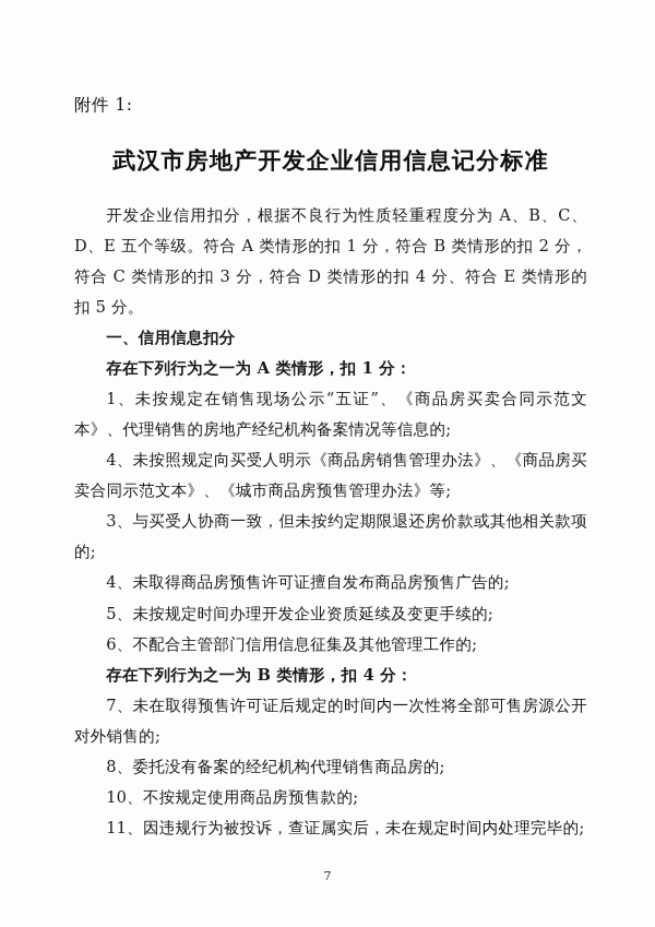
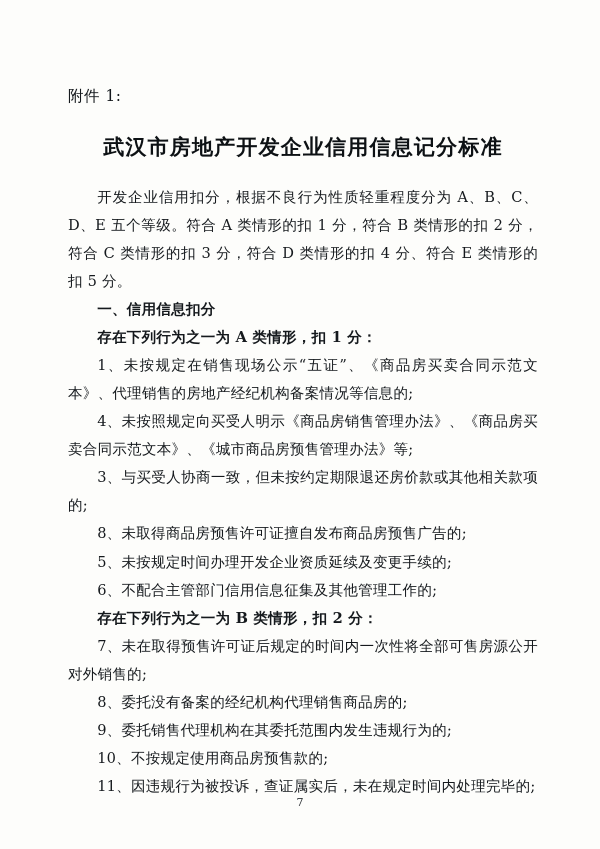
  附件 1:
  武汉市房地产开发企业信用信息记分标准
  开发企业信用扣分，根据不良行为性质轻重程度分为 A、B、C、D、E 五个等级。符合 A 类情形的扣 1 分，符合 B 类情形的扣 2 分，符合 C 类情形的扣 3 分，符合 D 类情形的扣 4 分、符合 E 类情形的扣 5 分。
  一、信用信息扣分
  存在下列行为之一为 A 类情形，扣 1 分：
  1、未按规定在销售现场公示“五证”、《商品房买卖合同示范文本》、代理销售的房地产经纪机构备案情况等信息的;
  4、未按照规定向买受人明示《商品房销售管理办法》、《商品房买卖合同示范文本》、《城市商品房预售管理办法》等;
  3、与买受人协商一致，但未按约定期限退还房价款或其他相关款项的;
- 4、未取得商品房预售许可证擅自发布商品房预售广告的;
+ 8、未取得商品房预售许可证擅自发布商品房预售广告的;
  5、未按规定时间办理开发企业资质延续及变更手续的;
  6、不配合主管部门信用信息征集及其他管理工作的;
- 存在下列行为之一为 B 类情形，扣 4 分：
+ 存在下列行为之一为 B 类情形，扣 2 分：
  7、未在取得预售许可证后规定的时间内一次性将全部可售房源公开对外销售的;
  8、委托没有备案的经纪机构代理销售商品房的;
+ 9、委托销售代理机构在其委托范围内发生违规行为的;
  10、不按规定使用商品房预售款的;
  11、因违规行为被投诉，查证属实后，未在规定时间内处理完毕的;
  7
